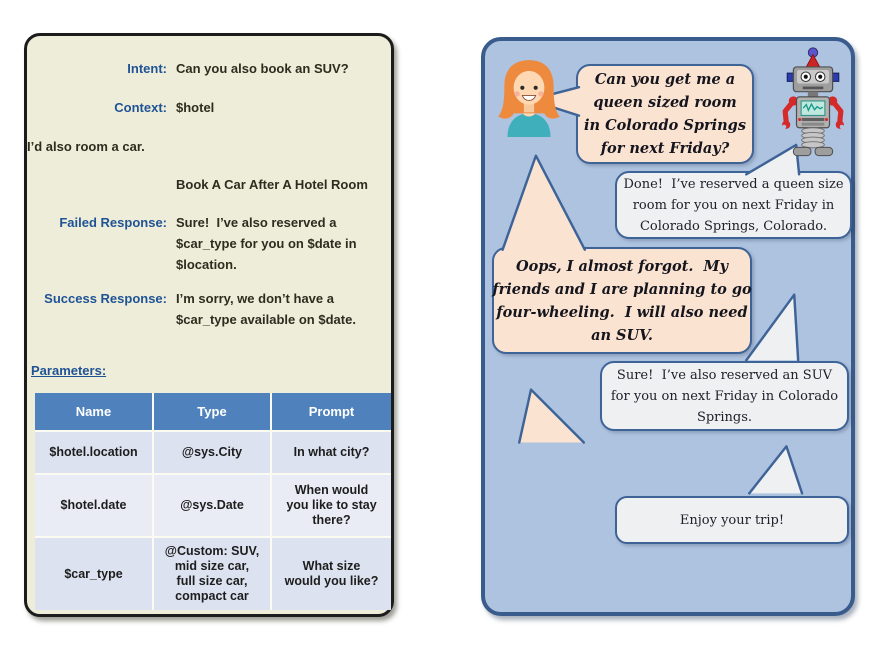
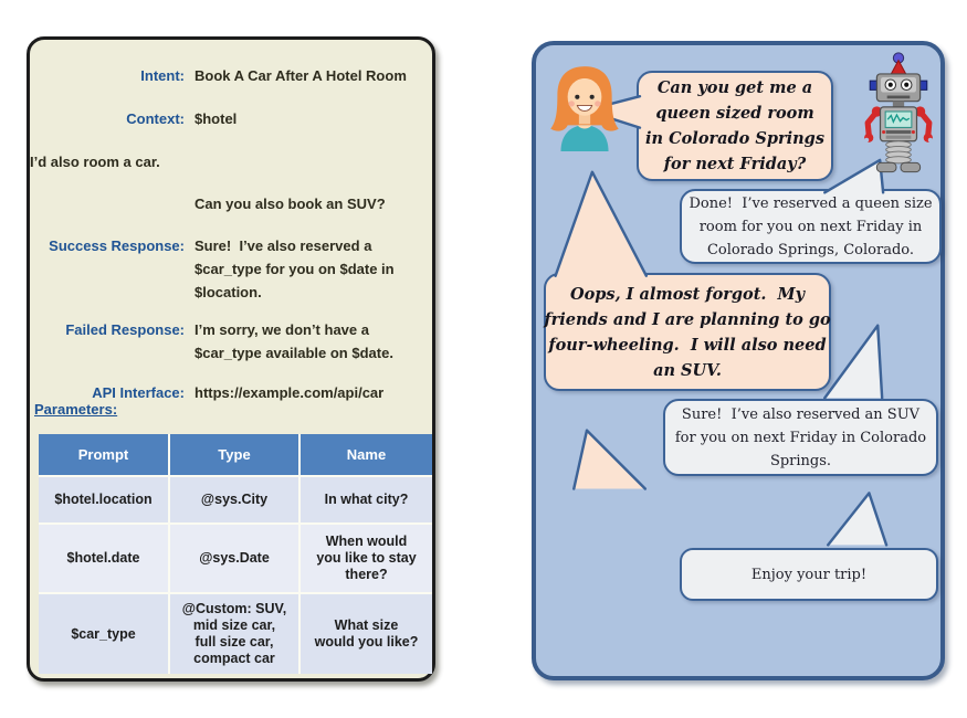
  Intent:
- Can you also book an SUV?
+ Book A Car After A Hotel Room
  Context:
  $hotel
  I’d also room a car.
- Book A Car After A Hotel Room
+ Can you also book an SUV?
- Failed Response:
+ Success Response:
  Sure! I’ve also reserved a
  $car_type for you on $date in
  $location.
- Success Response:
+ Failed Response:
  I’m sorry, we don’t have a
  $car_type available on $date.
+ API Interface:
+ https://example.com/api/car
  Parameters:
- Name
+ Prompt
  Type
- Prompt
+ Name
  $hotel.location
  @sys.City
  In what city?
  $hotel.date
  @sys.Date
  When would
  you like to stay
  there?
  $car_type
  @Custom: SUV,
  mid size car,
  full size car,
  compact car
  What size
  would you like?
  Can you get me a
  queen sized room
  in Colorado Springs
  for next Friday?
  Done! I’ve reserved a queen size
  room for you on next Friday in
  Colorado Springs, Colorado.
  Oops, I almost forgot. My
  friends and I are planning to go
  four-wheeling. I will also need
  an SUV.
  Sure! I’ve also reserved an SUV
  for you on next Friday in Colorado
  Springs.
  Enjoy your trip!
